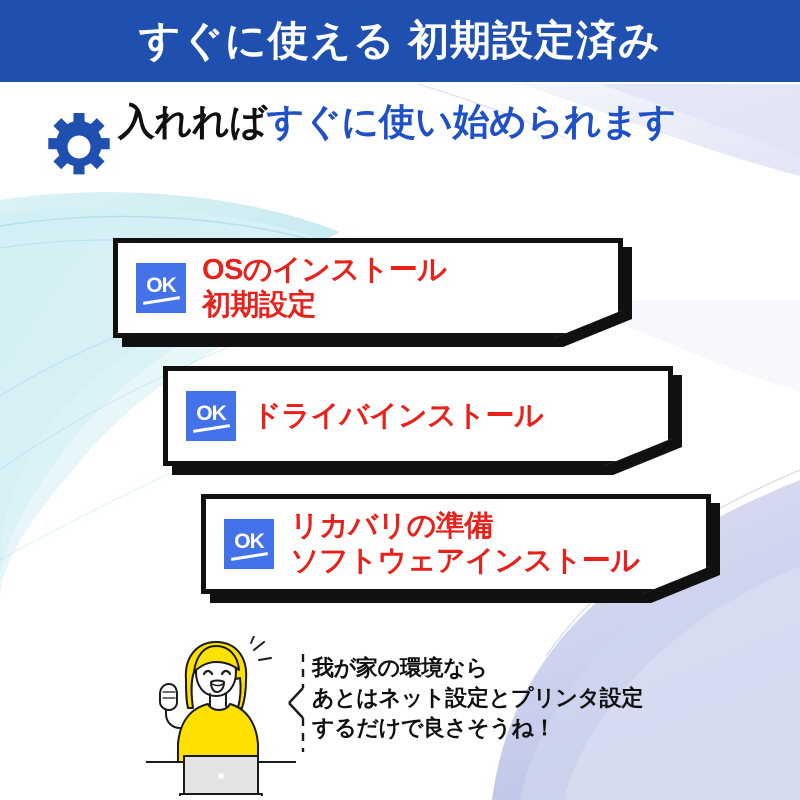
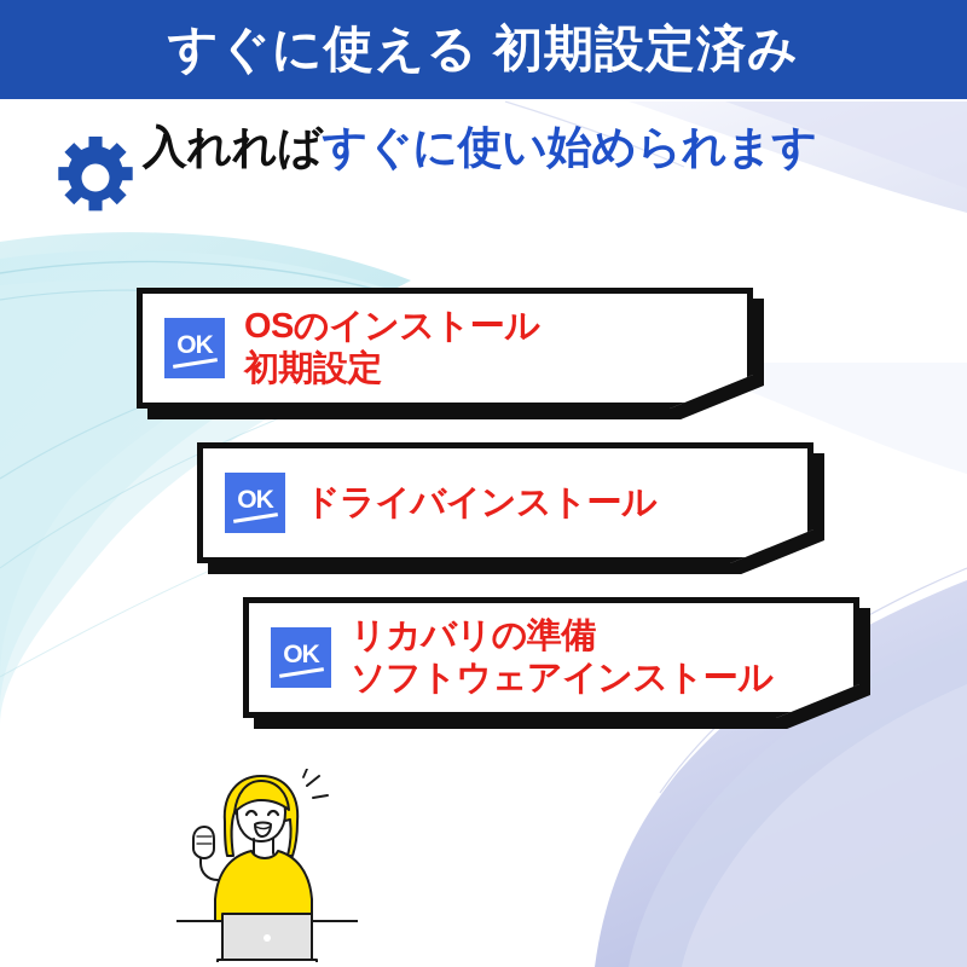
  すぐに使える 初期設定済み
  入れればすぐに使い始められます
  OK
  OSのインストール
  初期設定
  OK
  ドライバインストール
  OK
  リカバリの準備
  ソフトウェアインストール
- 我が家の環境なら
- あとはネット設定とプリンタ設定
- するだけで良さそうね！
